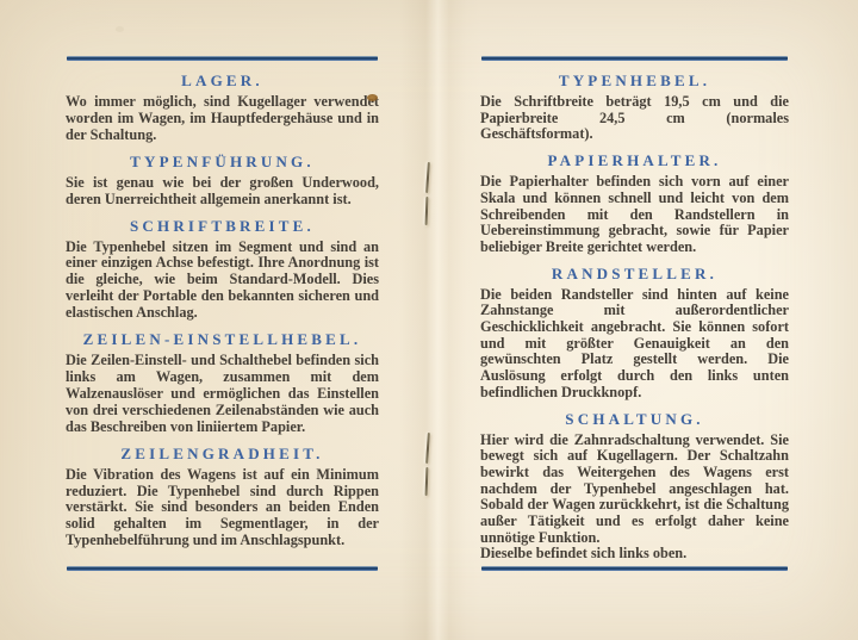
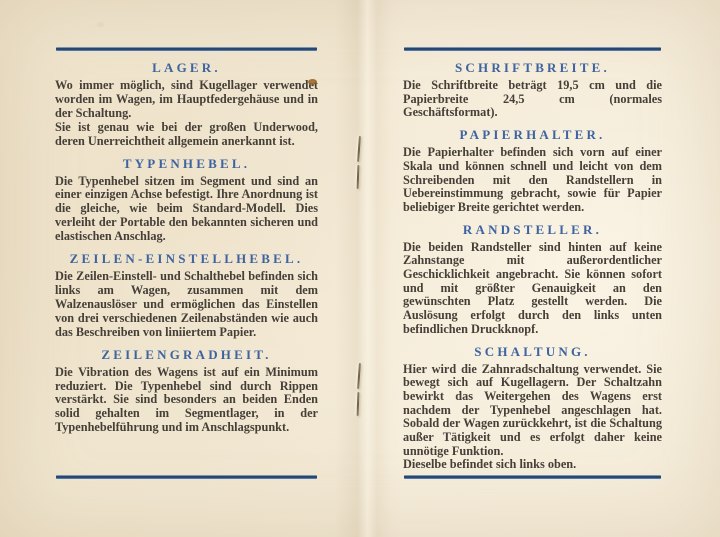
  LAGER.
  Wo immer möglich, sind Kugellager verwendet worden im Wagen, im Hauptfedergehäuse und in der Schaltung.
- TYPENFÜHRUNG.
  Sie ist genau wie bei der großen Underwood, deren Unerreichtheit allgemein anerkannt ist.
- SCHRIFTBREITE.
+ TYPENHEBEL.
  Die Typenhebel sitzen im Segment und sind an einer einzigen Achse befestigt. Ihre Anordnung ist die gleiche, wie beim Standard-Modell. Dies verleiht der Portable den bekannten sicheren und elastischen Anschlag.
  ZEILEN-EINSTELLHEBEL.
  Die Zeilen-Einstell- und Schalthebel befinden sich links am Wagen, zusammen mit dem Walzenauslöser und ermöglichen das Einstellen von drei verschiedenen Zeilenabständen wie auch das Beschreiben von liniiertem Papier.
  ZEILENGRADHEIT.
  Die Vibration des Wagens ist auf ein Minimum reduziert. Die Typenhebel sind durch Rippen verstärkt. Sie sind besonders an beiden Enden solid gehalten im Segmentlager, in der Typenhebelführung und im Anschlagspunkt.
- TYPENHEBEL.
+ SCHRIFTBREITE.
  Die Schriftbreite beträgt 19,5 cm und die Papierbreite 24,5 cm (normales Geschäftsformat).
  PAPIERHALTER.
  Die Papierhalter befinden sich vorn auf einer Skala und können schnell und leicht von dem Schreibenden mit den Randstellern in Uebereinstimmung gebracht, sowie für Papier beliebiger Breite gerichtet werden.
  RANDSTELLER.
  Die beiden Randsteller sind hinten auf keine Zahnstange mit außerordentlicher Geschicklichkeit angebracht. Sie können sofort und mit größter Genauigkeit an den gewünschten Platz gestellt werden. Die Auslösung erfolgt durch den links unten befindlichen Druckknopf.
  SCHALTUNG.
  Hier wird die Zahnradschaltung verwendet. Sie bewegt sich auf Kugellagern. Der Schaltzahn bewirkt das Weitergehen des Wagens erst nachdem der Typenhebel angeschlagen hat. Sobald der Wagen zurückkehrt, ist die Schaltung außer Tätigkeit und es erfolgt daher keine unnötige Funktion.
  Dieselbe befindet sich links oben.
